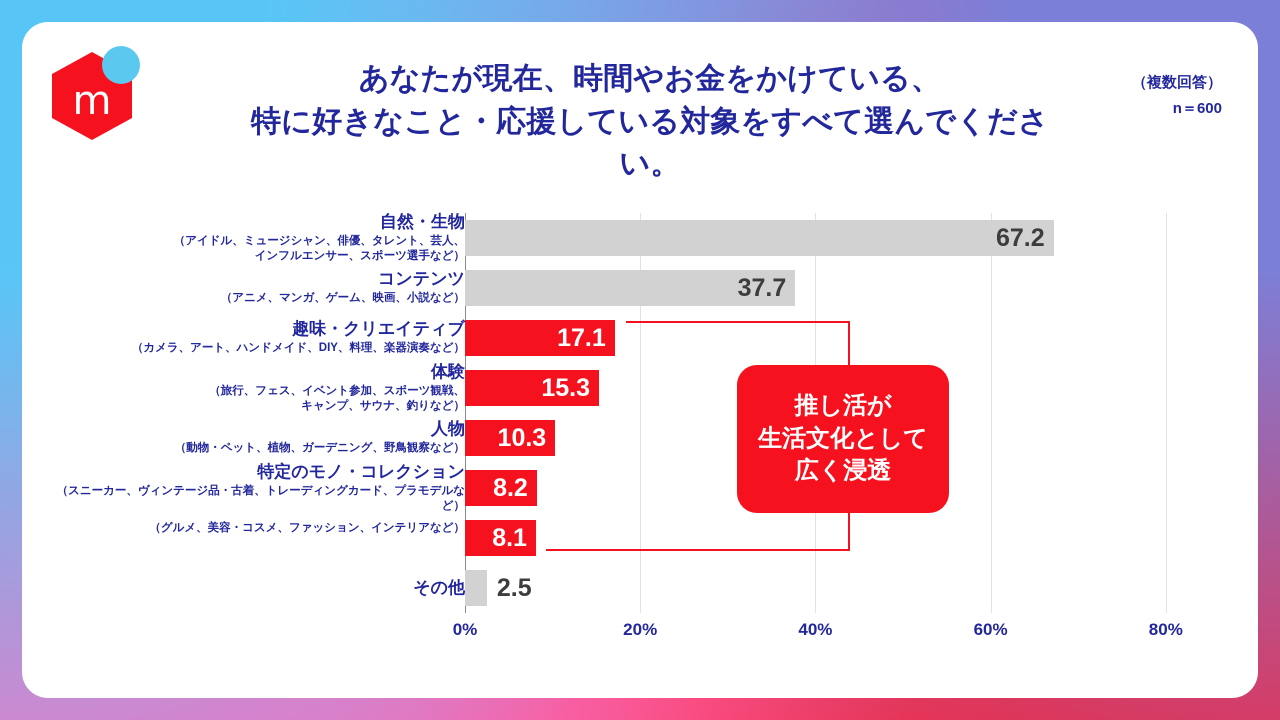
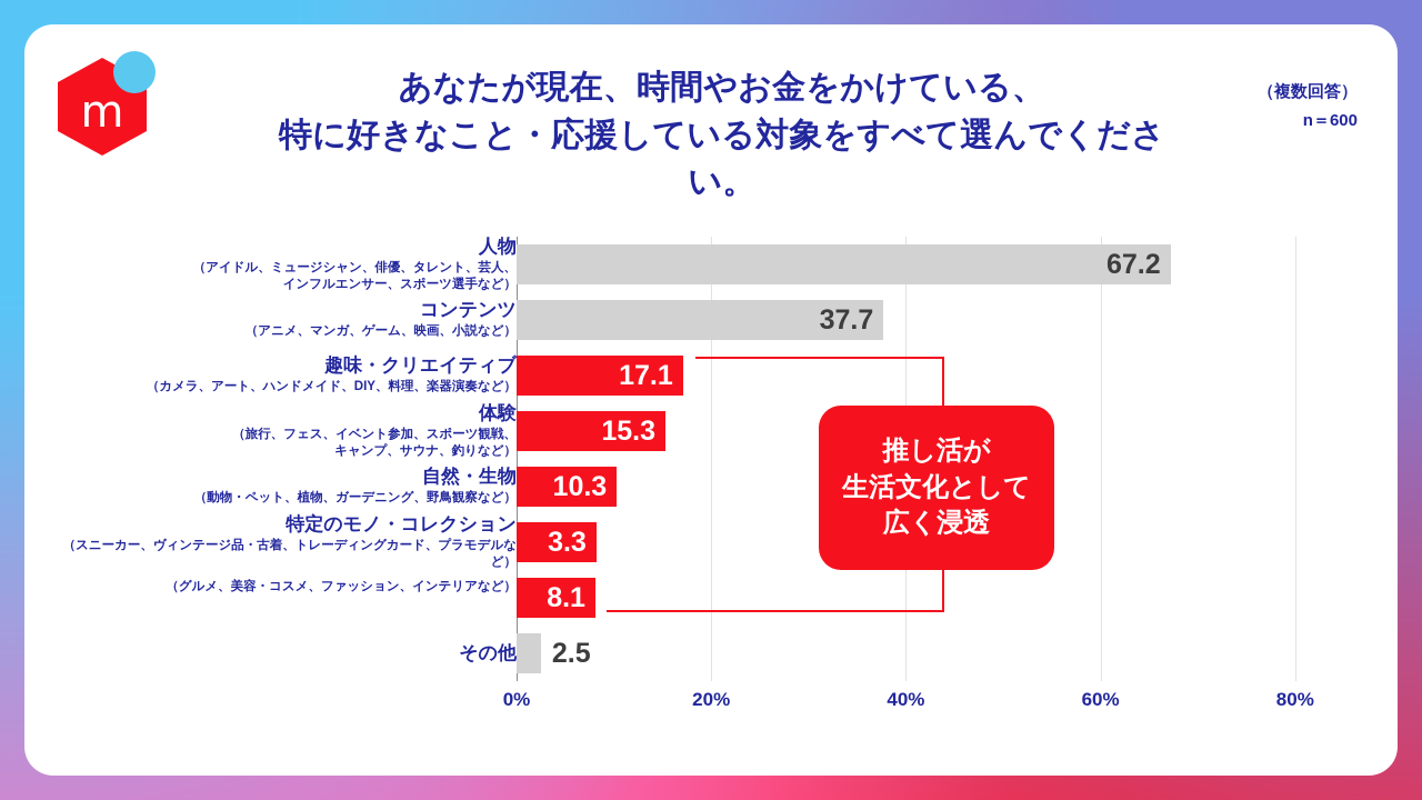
  m
  あなたが現在、時間やお金をかけている、
  特に好きなこと・応援している対象をすべて選んでください。
  （複数回答）
  n＝600
  67.2
  37.7
  17.1
  15.3
  10.3
- 8.2
+ 3.3
  8.1
  2.5
- 自然・生物
+ 人物
  （アイドル、ミュージシャン、俳優、タレント、芸人、
  インフルエンサー、スポーツ選手など）
  コンテンツ
  （アニメ、マンガ、ゲーム、映画、小説など）
  趣味・クリエイティブ
  （カメラ、アート、ハンドメイド、DIY、料理、楽器演奏など）
  体験
  （旅行、フェス、イベント参加、スポーツ観戦、
  キャンプ、サウナ、釣りなど）
- 人物
+ 自然・生物
  （動物・ペット、植物、ガーデニング、野鳥観察など）
  特定のモノ・コレクション
  （スニーカー、ヴィンテージ品・古着、トレーディングカード、プラモデルなど）
  （グルメ、美容・コスメ、ファッション、インテリアなど）
  その他
  0%
  20%
  40%
  60%
  80%
  推し活が
  生活文化として
  広く浸透
